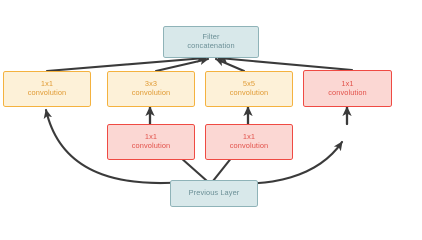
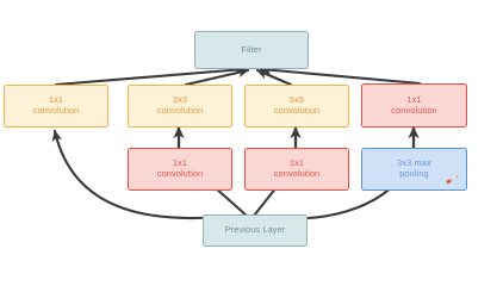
  Filter
- concatenation
  1x1
  convolution
  3x3
  convolution
  5x5
  convolution
  1x1
  convolution
  1x1
  convolution
  1x1
  convolution
+ 3x3 max
+ pooling
  Previous Layer
